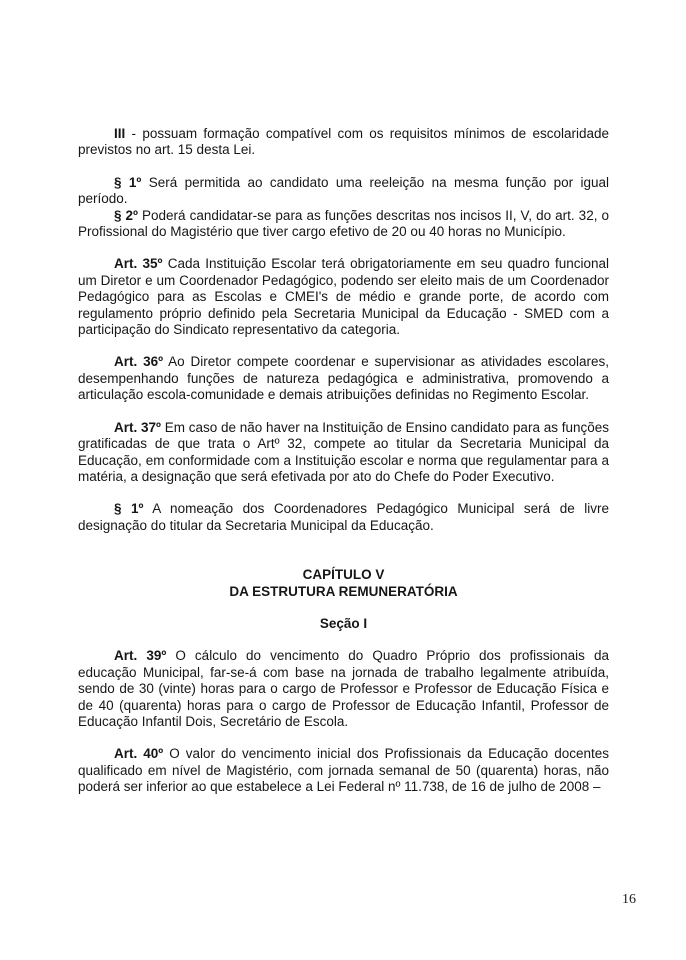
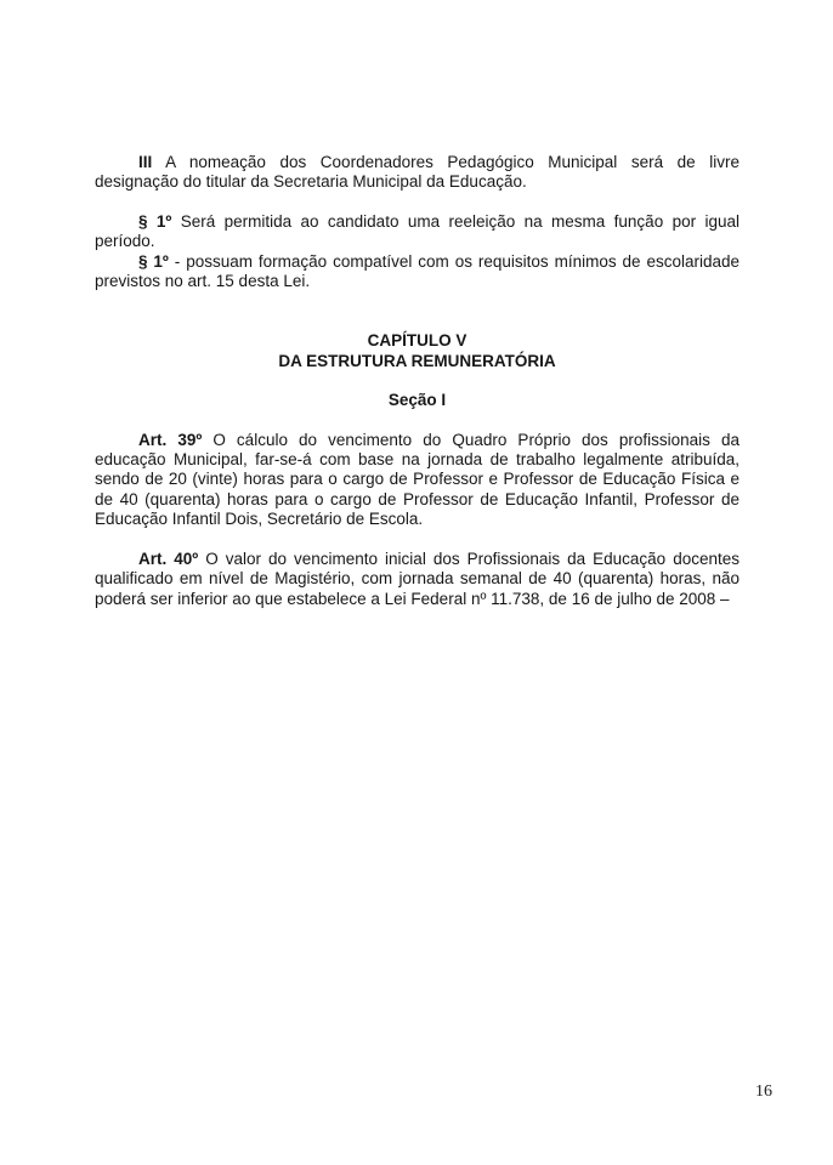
- III - possuam formação compatível com os requisitos mínimos de escolaridade previstos no art. 15 desta Lei.
+ III A nomeação dos Coordenadores Pedagógico Municipal será de livre designação do titular da Secretaria Municipal da Educação.
  § 1º Será permitida ao candidato uma reeleição na mesma função por igual período.
- § 2º Poderá candidatar-se para as funções descritas nos incisos II, V, do art. 32, o Profissional do Magistério que tiver cargo efetivo de 20 ou 40 horas no Município.
- Art. 35º Cada Instituição Escolar terá obrigatoriamente em seu quadro funcional um Diretor e um Coordenador Pedagógico, podendo ser eleito mais de um Coordenador Pedagógico para as Escolas e CMEI's de médio e grande porte, de acordo com regulamento próprio definido pela Secretaria Municipal da Educação - SMED com a participação do Sindicato representativo da categoria.
- Art. 36º Ao Diretor compete coordenar e supervisionar as atividades escolares, desempenhando funções de natureza pedagógica e administrativa, promovendo a articulação escola-comunidade e demais atribuições definidas no Regimento Escolar.
- Art. 37º Em caso de não haver na Instituição de Ensino candidato para as funções gratificadas de que trata o Artº 32, compete ao titular da Secretaria Municipal da Educação, em conformidade com a Instituição escolar e norma que regulamentar para a matéria, a designação que será efetivada por ato do Chefe do Poder Executivo.
- § 1º A nomeação dos Coordenadores Pedagógico Municipal será de livre designação do titular da Secretaria Municipal da Educação.
+ § 1º - possuam formação compatível com os requisitos mínimos de escolaridade previstos no art. 15 desta Lei.
  CAPÍTULO V
  DA ESTRUTURA REMUNERATÓRIA
  Seção I
- Art. 39º O cálculo do vencimento do Quadro Próprio dos profissionais da educação Municipal, far-se-á com base na jornada de trabalho legalmente atribuída, sendo de 30 (vinte) horas para o cargo de Professor e Professor de Educação Física e de 40 (quarenta) horas para o cargo de Professor de Educação Infantil, Professor de Educação Infantil Dois, Secretário de Escola.
+ Art. 39º O cálculo do vencimento do Quadro Próprio dos profissionais da educação Municipal, far-se-á com base na jornada de trabalho legalmente atribuída, sendo de 20 (vinte) horas para o cargo de Professor e Professor de Educação Física e de 40 (quarenta) horas para o cargo de Professor de Educação Infantil, Professor de Educação Infantil Dois, Secretário de Escola.
- Art. 40º O valor do vencimento inicial dos Profissionais da Educação docentes qualificado em nível de Magistério, com jornada semanal de 50 (quarenta) horas, não poderá ser inferior ao que estabelece a Lei Federal nº 11.738, de 16 de julho de 2008 –
+ Art. 40º O valor do vencimento inicial dos Profissionais da Educação docentes qualificado em nível de Magistério, com jornada semanal de 40 (quarenta) horas, não poderá ser inferior ao que estabelece a Lei Federal nº 11.738, de 16 de julho de 2008 –
  16
